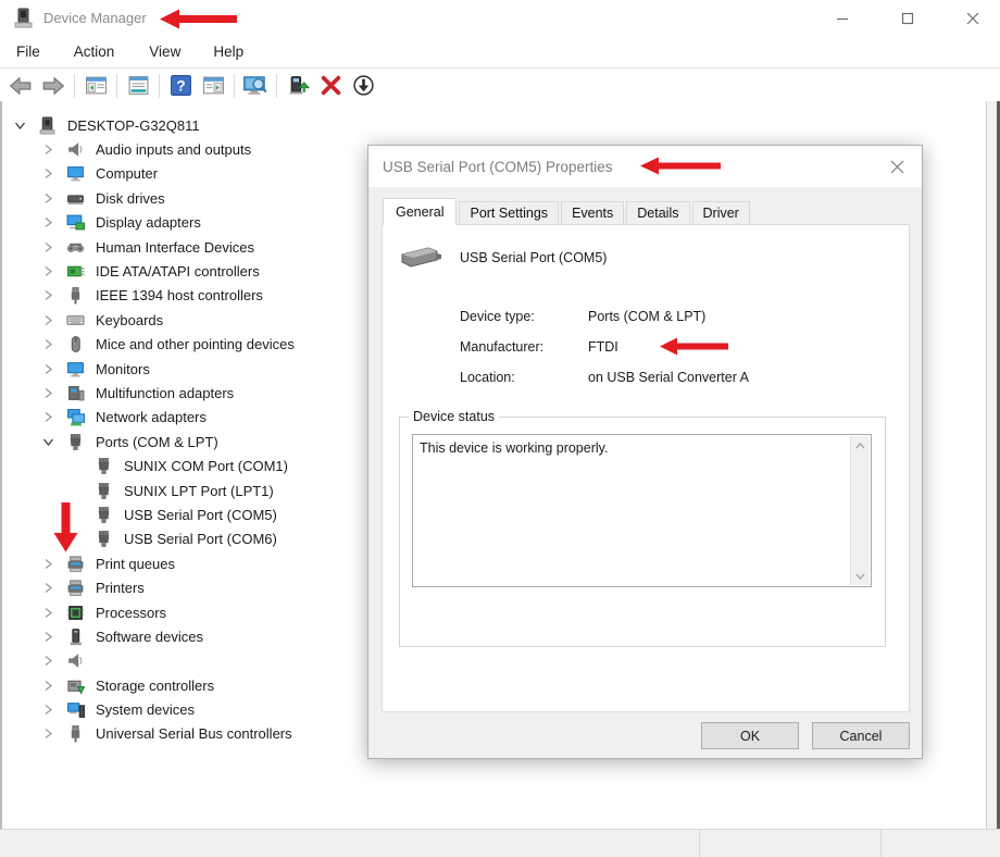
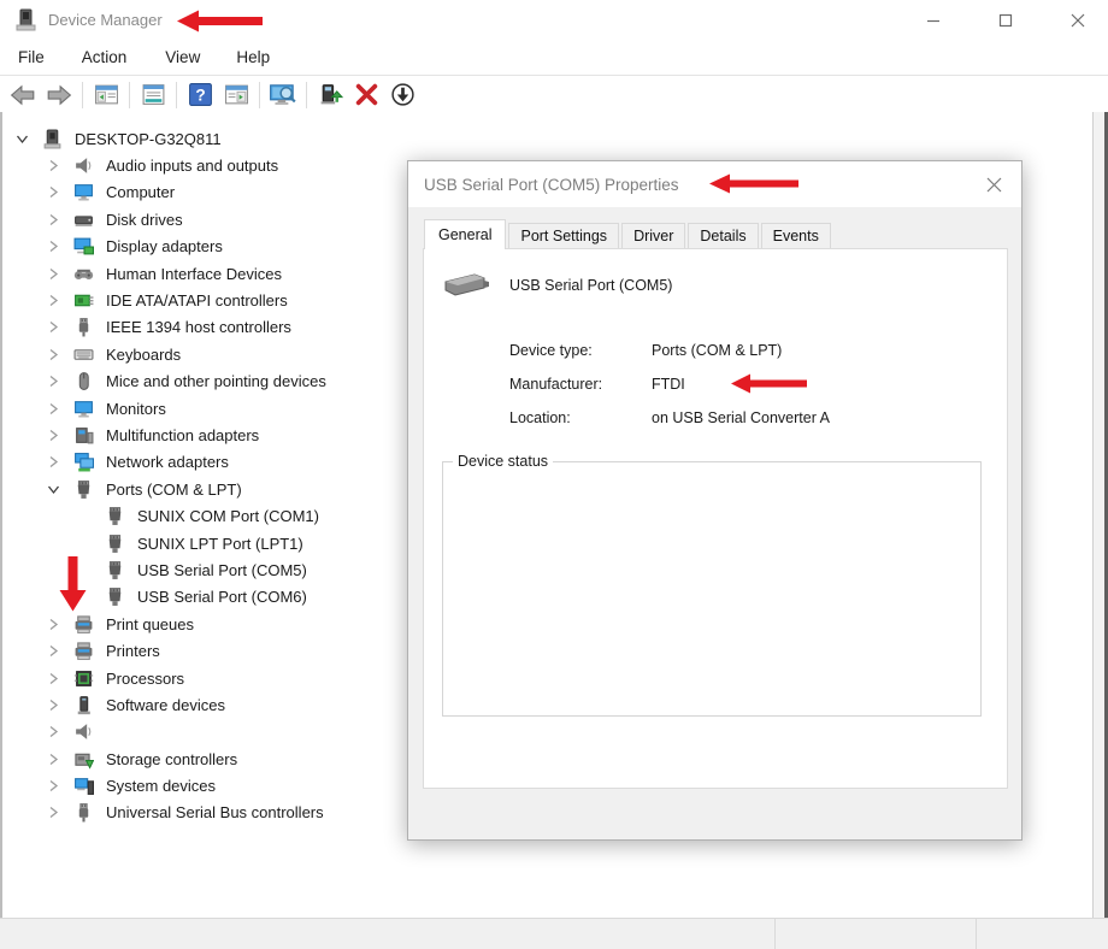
  Device Manager
  File
  Action
  View
  Help
  ?
  DESKTOP-G32Q811
  Audio inputs and outputs
  Computer
  Disk drives
  Display adapters
  Human Interface Devices
  IDE ATA/ATAPI controllers
  IEEE 1394 host controllers
  Keyboards
  Mice and other pointing devices
  Monitors
  Multifunction adapters
  Network adapters
  Ports (COM & LPT)
  SUNIX COM Port (COM1)
  SUNIX LPT Port (LPT1)
  USB Serial Port (COM5)
  USB Serial Port (COM6)
  Print queues
  Printers
  Processors
  Software devices
  Storage controllers
  System devices
  Universal Serial Bus controllers
  USB Serial Port (COM5) Properties
  General
  Port Settings
- Events
+ Driver
  Details
- Driver
+ Events
  USB Serial Port (COM5)
  Device type:
  Ports (COM & LPT)
  Manufacturer:
  FTDI
  Location:
  on USB Serial Converter A
  Device status
- This device is working properly.
- OK
- Cancel
